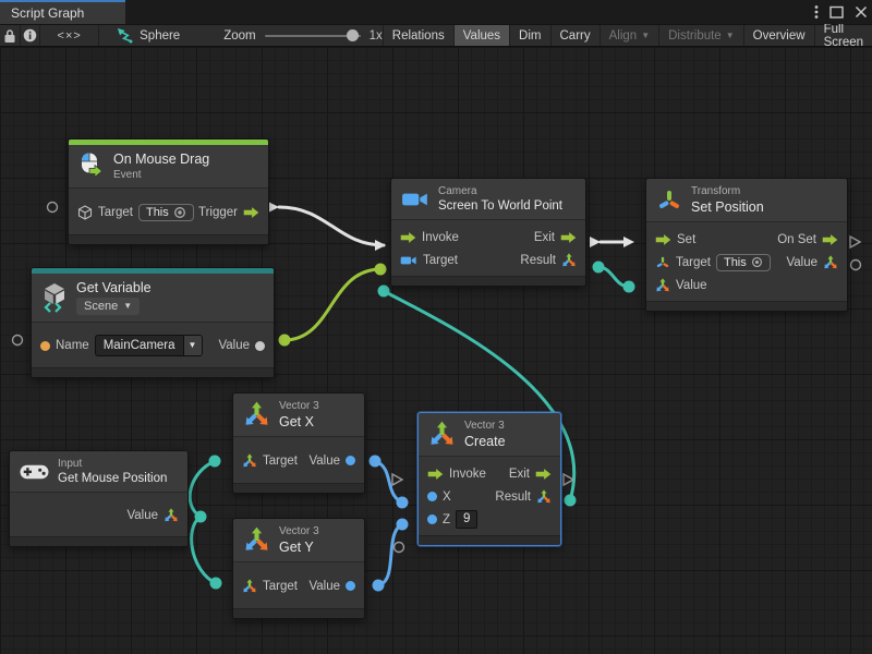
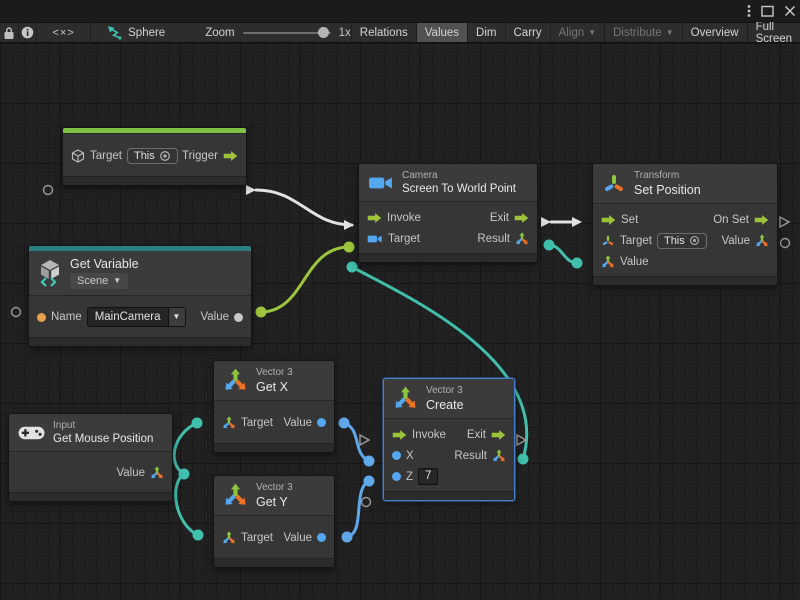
- Script Graph
  <×>
  Sphere
  Zoom
  1x
  Relations
  Values
  Dim
  Carry
  Align
  ▼
  Distribute
  ▼
  Overview
  Full Screen
- On Mouse Drag
- Event
  Target
  This
  Trigger
  Get Variable
  Scene
  ▼
  Name
  MainCamera
  ▼
  Value
  Camera
  Screen To World Point
  Invoke
  Exit
  Target
  Result
  Transform
  Set Position
  Set
  On Set
  Target
  This
  Value
  Value
  Vector 3
  Get X
  Target
  Value
  Vector 3
  Get Y
  Target
  Value
  Vector 3
  Create
  Invoke
  Exit
  X
  Result
  Z
- 9
+ 7
  Input
  Get Mouse Position
  Value
